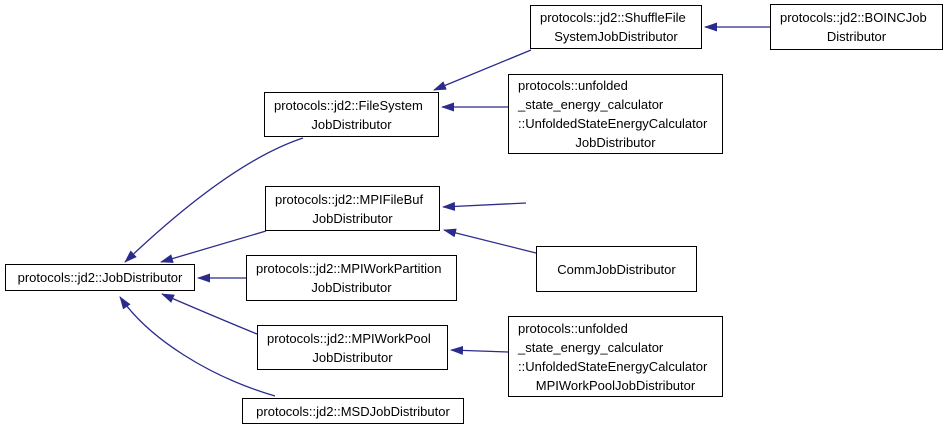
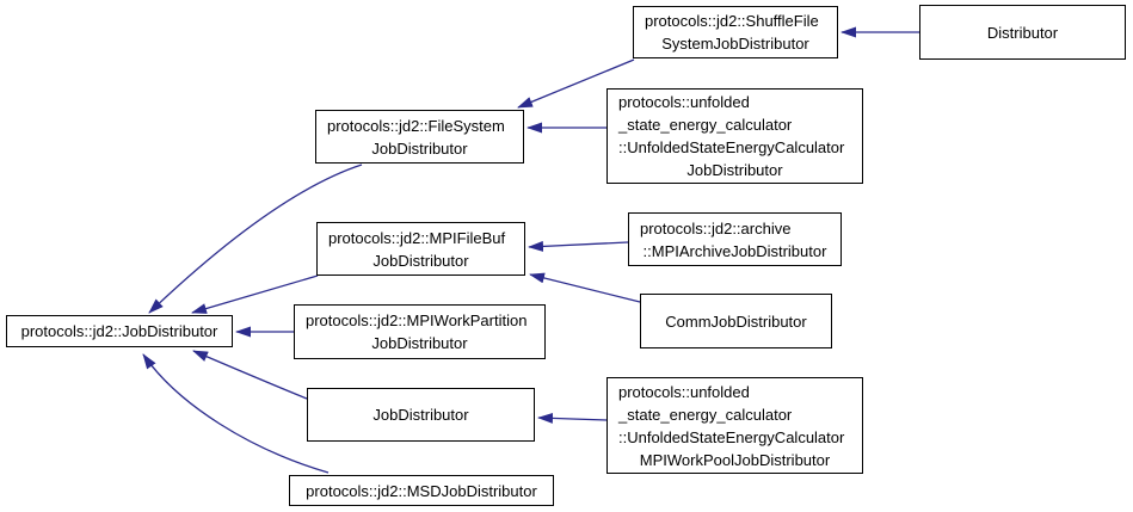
  protocols::jd2::JobDistributor
  protocols::jd2::FileSystem
  JobDistributor
  protocols::jd2::ShuffleFile
  SystemJobDistributor
- protocols::jd2::BOINCJob
  Distributor
  protocols::unfolded
  _state_energy_calculator
  ::UnfoldedStateEnergyCalculator
  JobDistributor
  protocols::jd2::MPIFileBuf
  JobDistributor
+ protocols::jd2::archive
+ ::MPIArchiveJobDistributor
  protocols::jd2::MPIWorkPartition
  JobDistributor
  CommJobDistributor
- protocols::jd2::MPIWorkPool
  JobDistributor
  protocols::unfolded
  _state_energy_calculator
  ::UnfoldedStateEnergyCalculator
  MPIWorkPoolJobDistributor
  protocols::jd2::MSDJobDistributor
